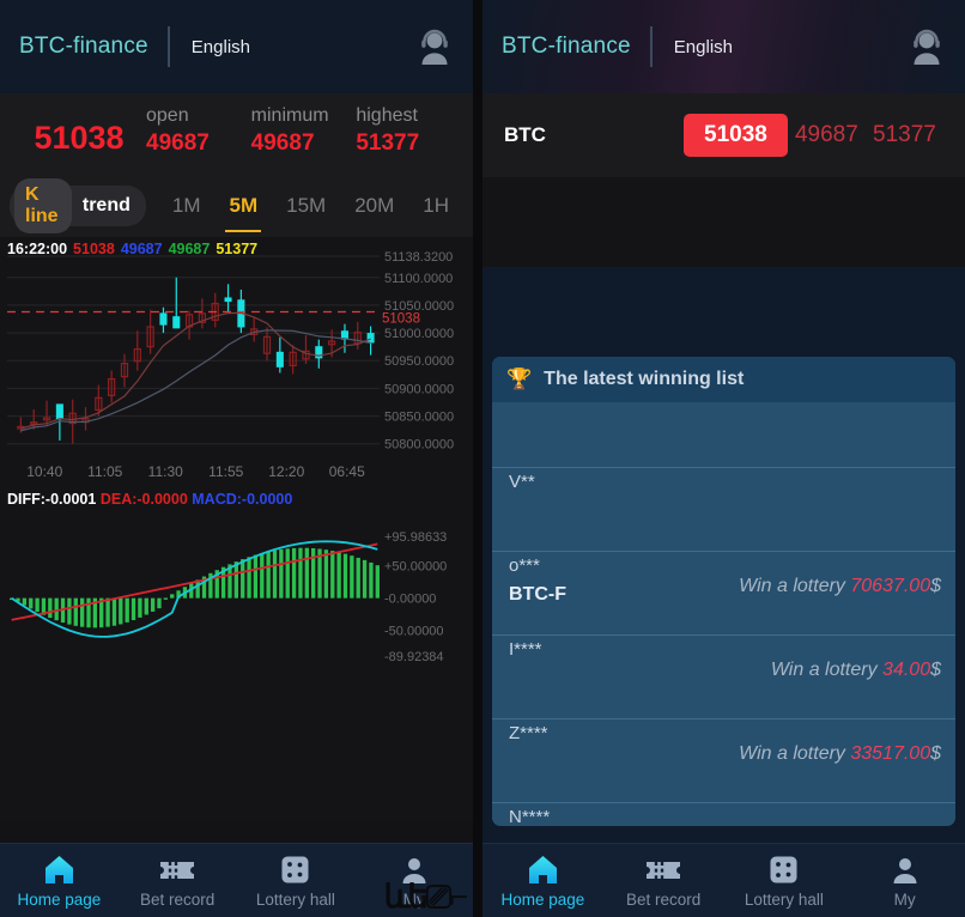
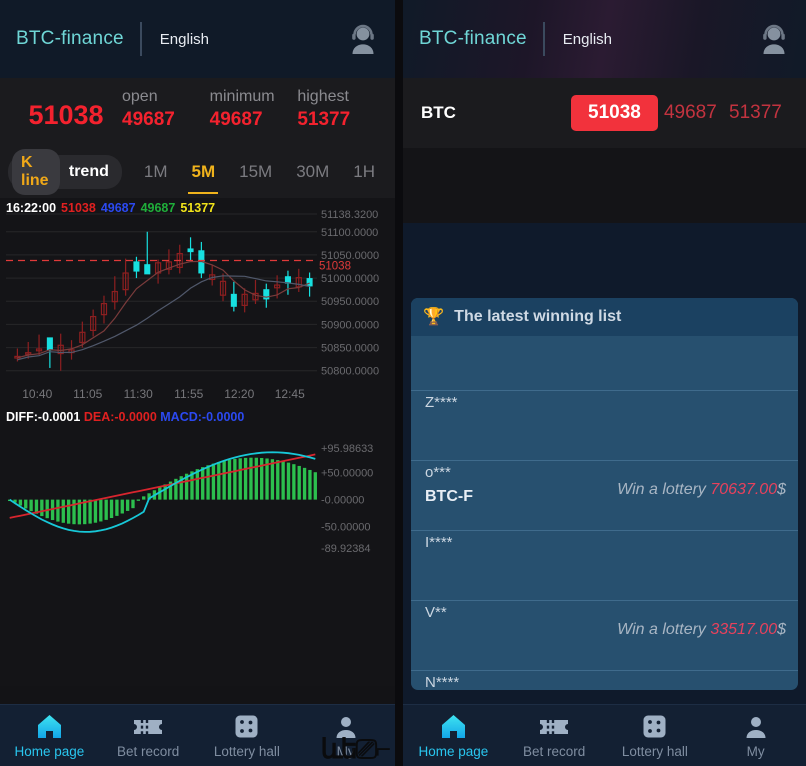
  BTC-finance
  English
  51038
  open
  49687
  minimum
  49687
  highest
  51377
  K line
  trend
  1M
  5M
  15M
- 20M
+ 30M
  1H
  16:22:00 51038 49687 49687 51377
  DIFF:-0.0001 DEA:-0.0000 MACD:-0.0000
  51138.3200
  51100.0000
  51050.0000
  51000.0000
  50950.0000
  50900.0000
  50850.0000
  50800.0000
  51038
  10:40
  11:05
  11:30
  11:55
  12:20
- 06:45
+ 12:45
  +95.98633
  +50.00000
  -0.00000
  -50.00000
  -89.92384
  Home page
  Bet record
  Lottery hall
  My
  ևե⎚⌐
  BTC-finance
  English
  BTC
  51038
  49687
  51377
  🏆
  The latest winning list
- V**
+ Z****
  o***
  BTC-F
  Win a lottery 70637.00$
  I****
- Win a lottery 34.00$
- Z****
+ V**
  Win a lottery 33517.00$
  N****
  Home page
  Bet record
  Lottery hall
  My
